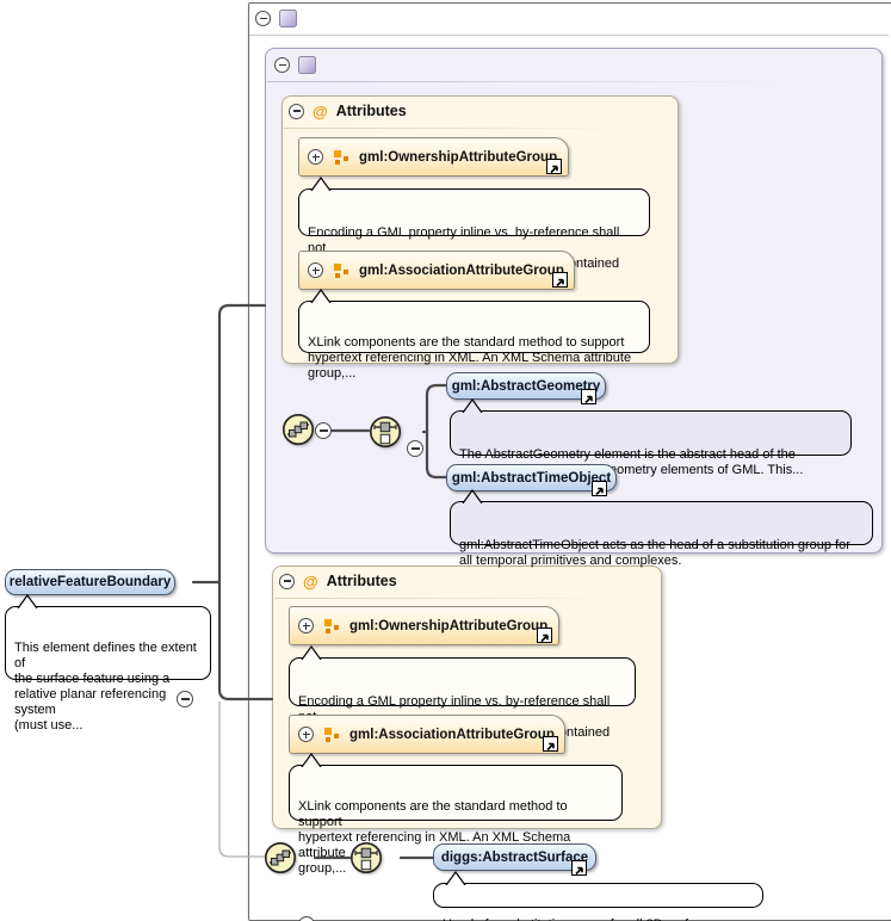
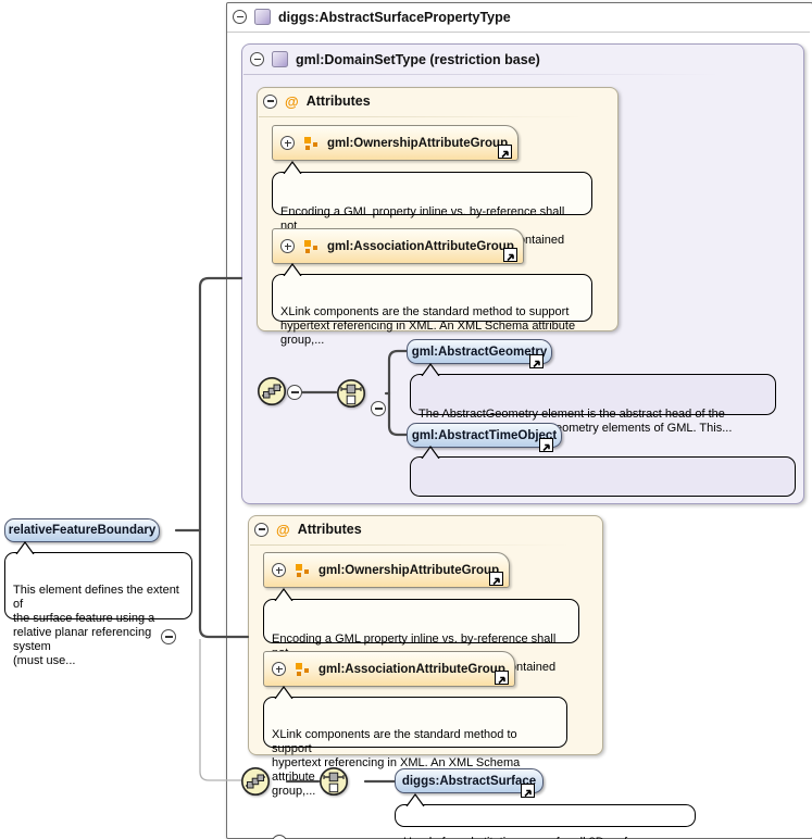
+ diggs:AbstractSurfacePropertyType
+ gml:DomainSetType (restriction base)
  @
  Attributes
  gml:OwnershipAttributeGroup
  Encoding a GML property inline vs. by-reference shall not
  gml:AssociationAttributeGroup
  XLink components are the standard method to support
  hypertext referencing in XML. An XML Schema attribute
  group,...
  gml:AbstractGeometry
  The AbstractGeometry element is the abstract head of the
  gml:AbstractTimeObject
- gml:AbstractTimeObject acts as the head of a substitution group for
- all temporal primitives and complexes.
  @
  Attributes
  gml:OwnershipAttributeGroup
  Encoding a GML property inline vs. by-reference shall
  gml:AssociationAttributeGroup
  XLink components are the standard method to support
  hypertext referencing in XML. An XML Schema attribute
  group,...
  diggs:AbstractSurface
  relativeFeatureBoundary
  This element defines the extent of
  the surface feature using a
  relative planar referencing system
  (must use...
